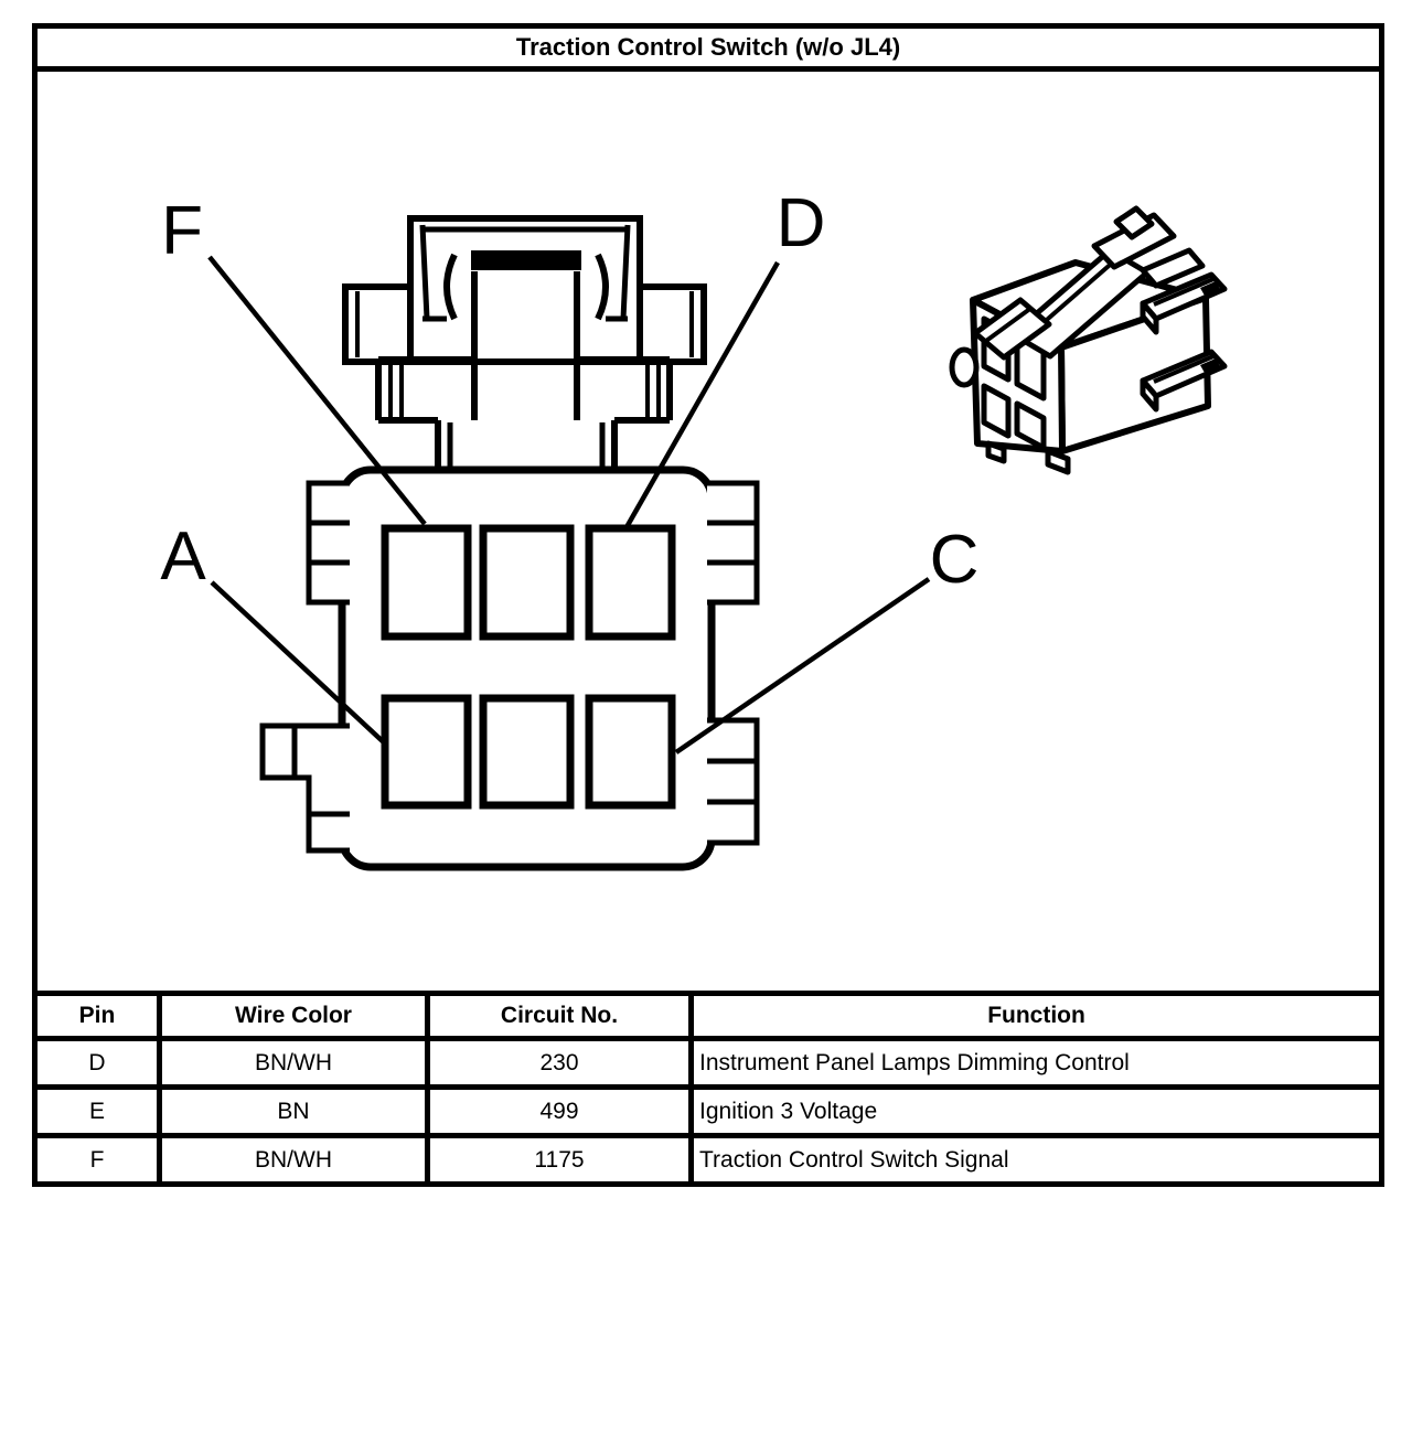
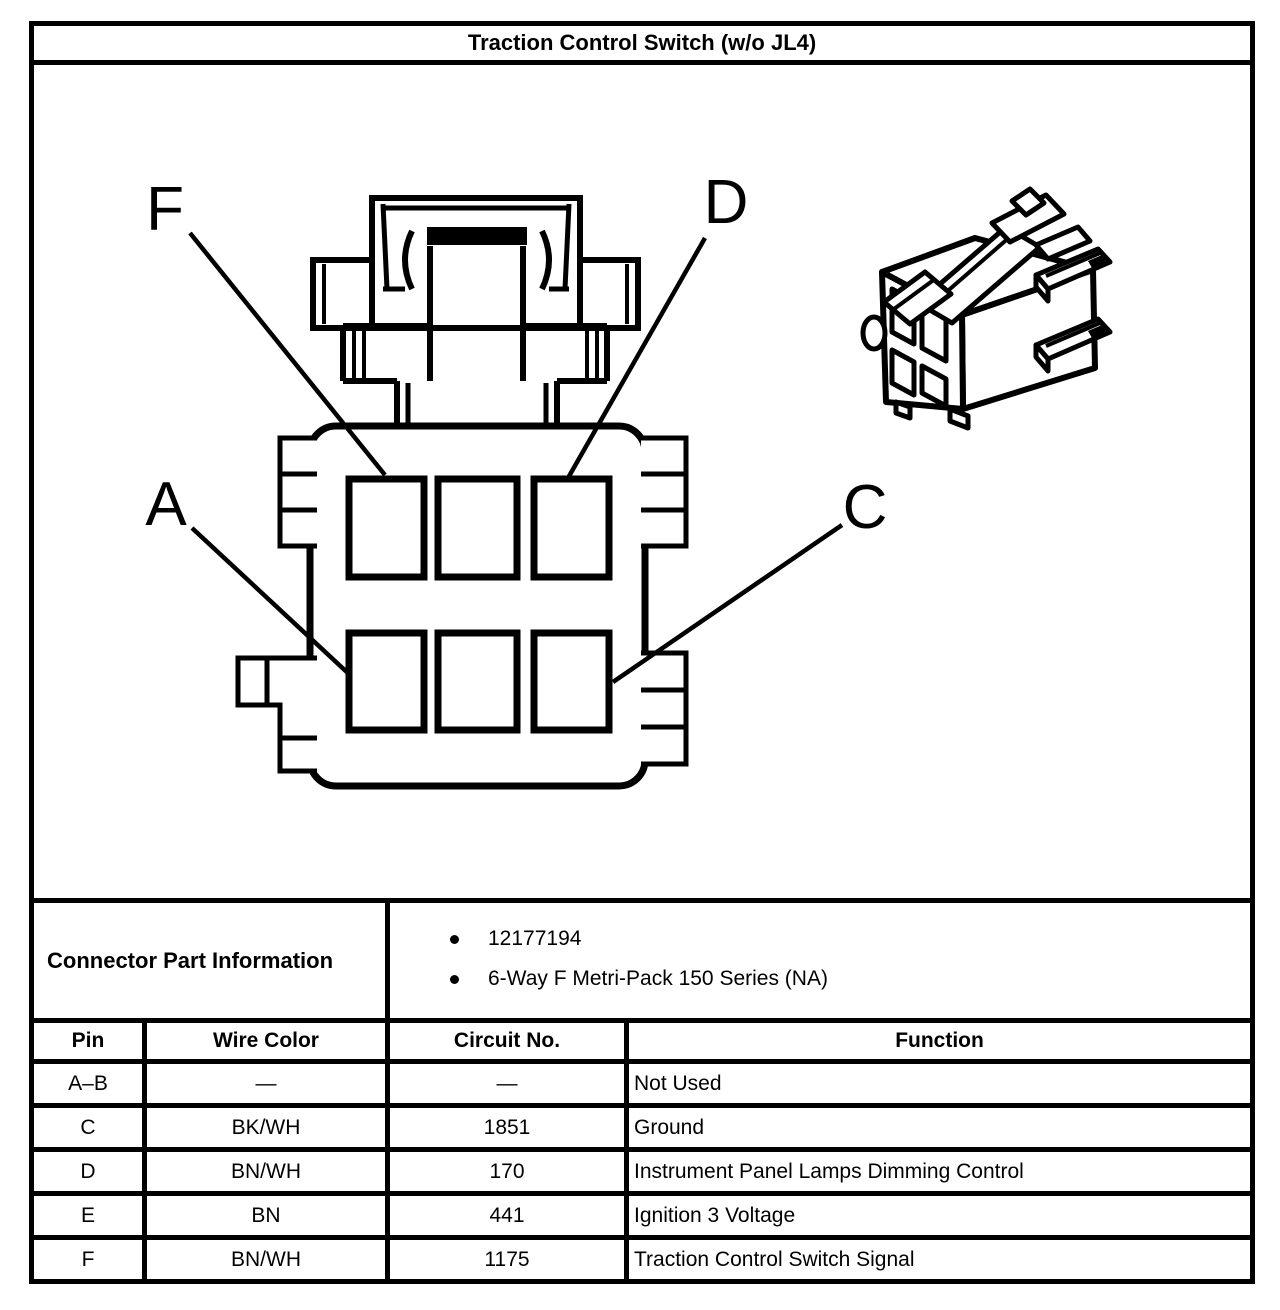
  Traction Control Switch (w/o JL4)
  F D A C
+ Connector Part Information	12177194 6-Way F Metri-Pack 150 Series (NA)
  Pin	Wire Color	Circuit No.	Function
+ A–B	—	—	Not Used
+ C	BK/WH	1851	Ground
- D	BN/WH	230	Instrument Panel Lamps Dimming Control
+ D	BN/WH	170	Instrument Panel Lamps Dimming Control
- E	BN	499	Ignition 3 Voltage
+ E	BN	441	Ignition 3 Voltage
  F	BN/WH	1175	Traction Control Switch Signal
